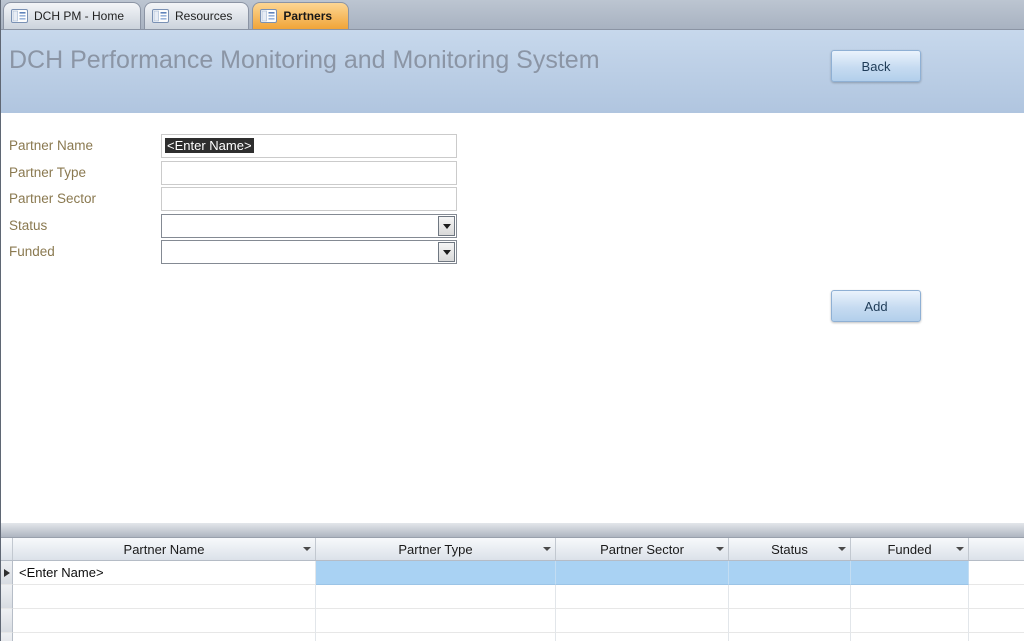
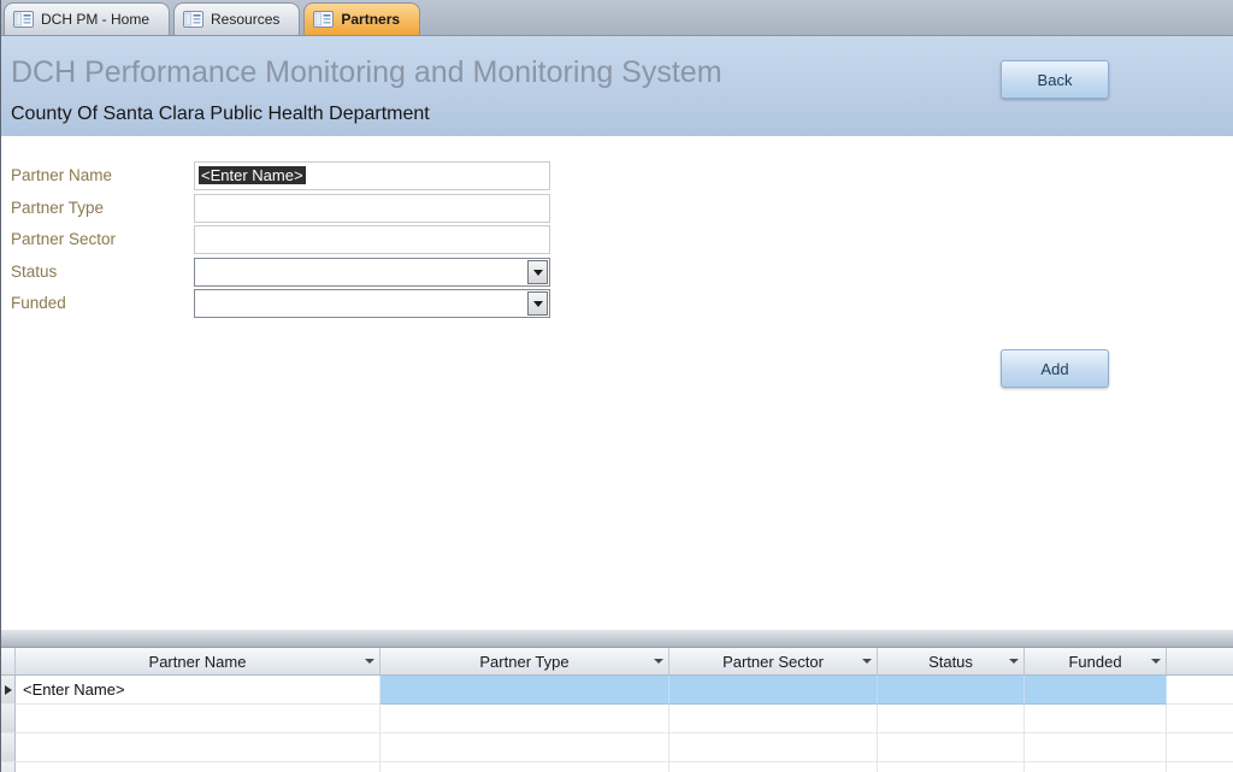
  DCH PM - Home
  Resources
  Partners
  DCH Performance Monitoring and Monitoring System
+ County Of Santa Clara Public Health Department
  Back
  Partner Name
  Partner Type
  Partner Sector
  Status
  Funded
  <Enter Name>
  Add
  Partner Name
  Partner Type
  Partner Sector
  Status
  Funded
  <Enter Name>
